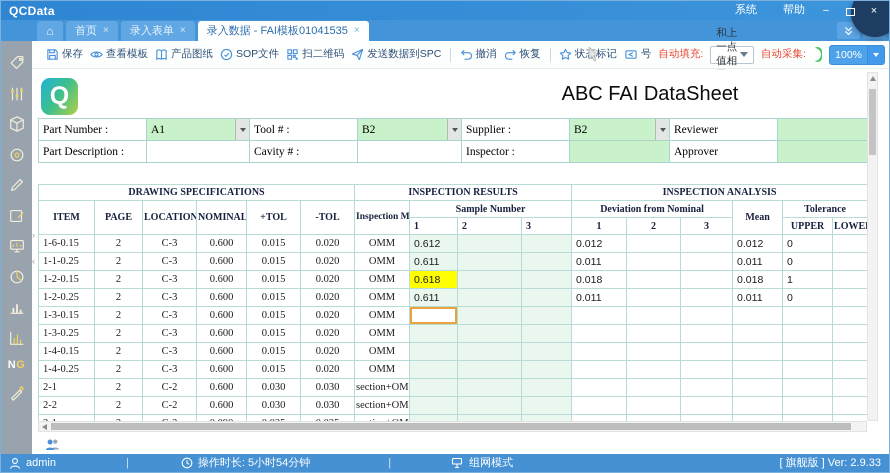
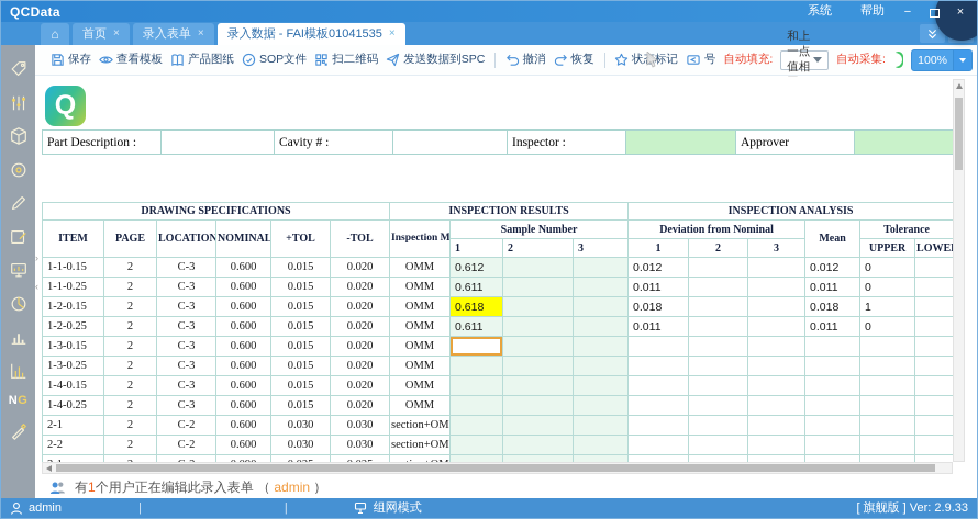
  QCData
  系统
  帮助
  −
  ×
  ⌂
  首页
  ×
  录入表单
  ×
  录入数据 - FAI模板01041535
  ×
  NG
  保存
  查看模板
  产品图纸
  SOP文件
  扫二维码
  发送数据到SPC
  撤消
  恢复
  状标记
  号
  自动填充:
  和上一点值相
  自动采集:
  100%
  Q
- ABC FAI DataSheet
- Part Number :	A1	Tool # :	B2	Supplier :	B2	Reviewer
  Part Description :		Cavity # :		Inspector :		Approver
  DRAWING SPECIFICATIONS	INSPECTION RESULTS	INSPECTION ANALYSIS
  ITEM	PAGE	LOCATION	NOMINAL	+TOL	-TOL	Inspection M	Sample Number	Deviation from Nominal	Mean	Tolerance
  1	2	3	1	2	3	UPPER	LOWE
- 1-6-0.15	2	C-3	0.600	0.015	0.020	OMM	0.612			0.012			0.012	0
+ 1-1-0.15	2	C-3	0.600	0.015	0.020	OMM	0.612			0.012			0.012	0
  1-1-0.25	2	C-3	0.600	0.015	0.020	OMM	0.611			0.011			0.011	0
  1-2-0.15	2	C-3	0.600	0.015	0.020	OMM	0.618			0.018			0.018	1
  1-2-0.25	2	C-3	0.600	0.015	0.020	OMM	0.611			0.011			0.011	0
  1-3-0.15	2	C-3	0.600	0.015	0.020	OMM
  1-3-0.25	2	C-3	0.600	0.015	0.020	OMM
  1-4-0.15	2	C-3	0.600	0.015	0.020	OMM
  1-4-0.25	2	C-3	0.600	0.015	0.020	OMM
  2-1	2	C-2	0.600	0.030	0.030	section+OM
  2-2	2	C-2	0.600	0.030	0.030	section+OM
  ›
  ‹
+ 有1个用户正在编辑此录入表单 （ admin ）
  admin
  |
- 操作时长: 5小时54分钟
  |
  组网模式
  [ 旗舰版 ] Ver: 2.9.33
